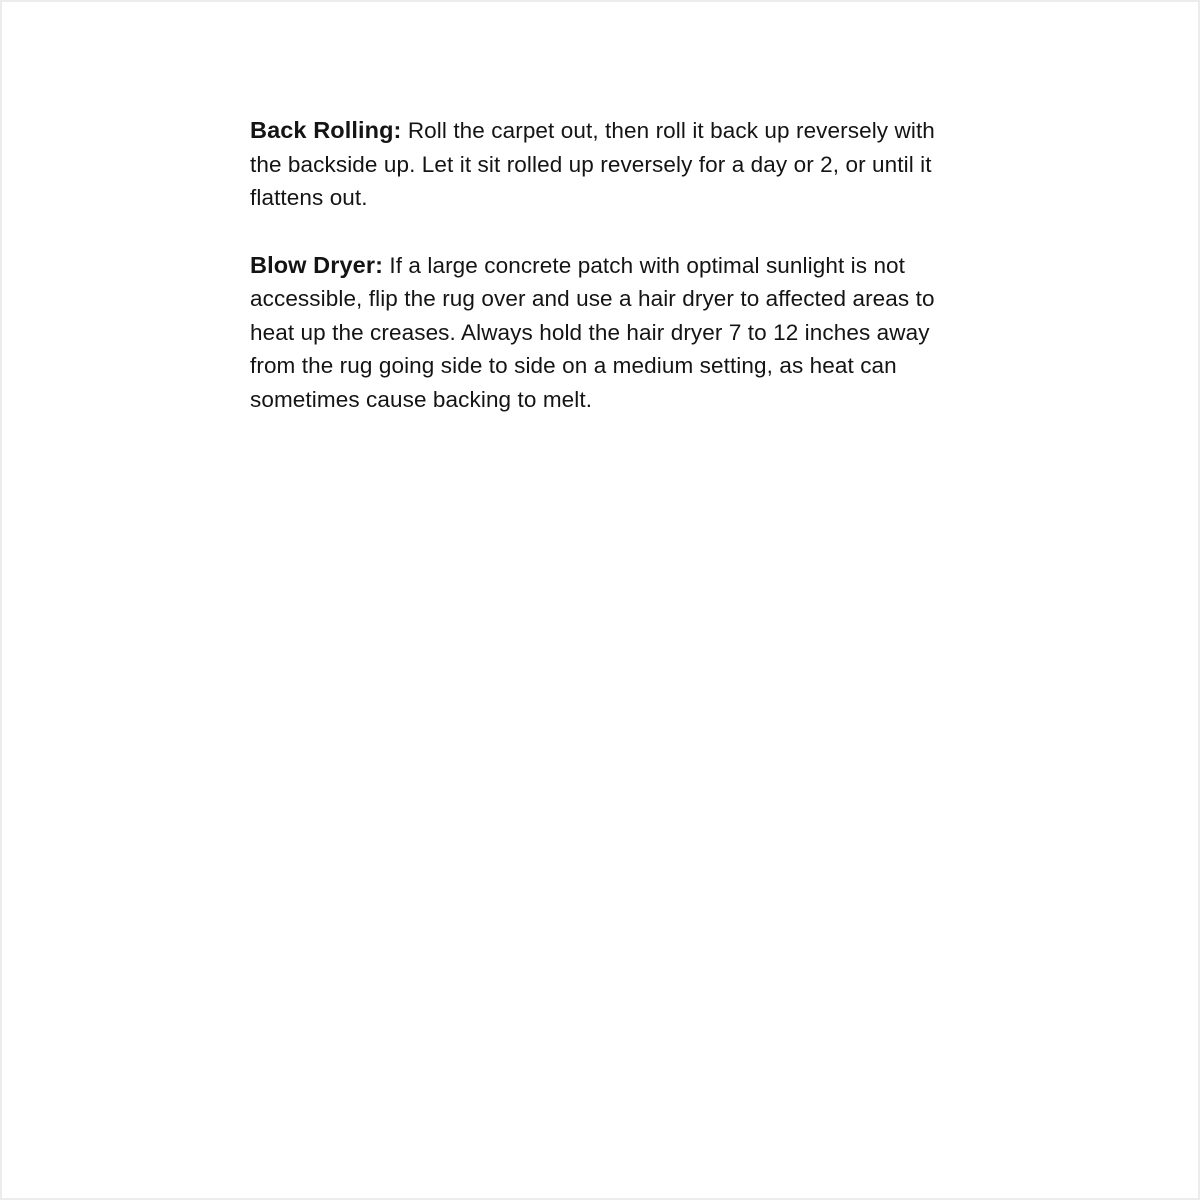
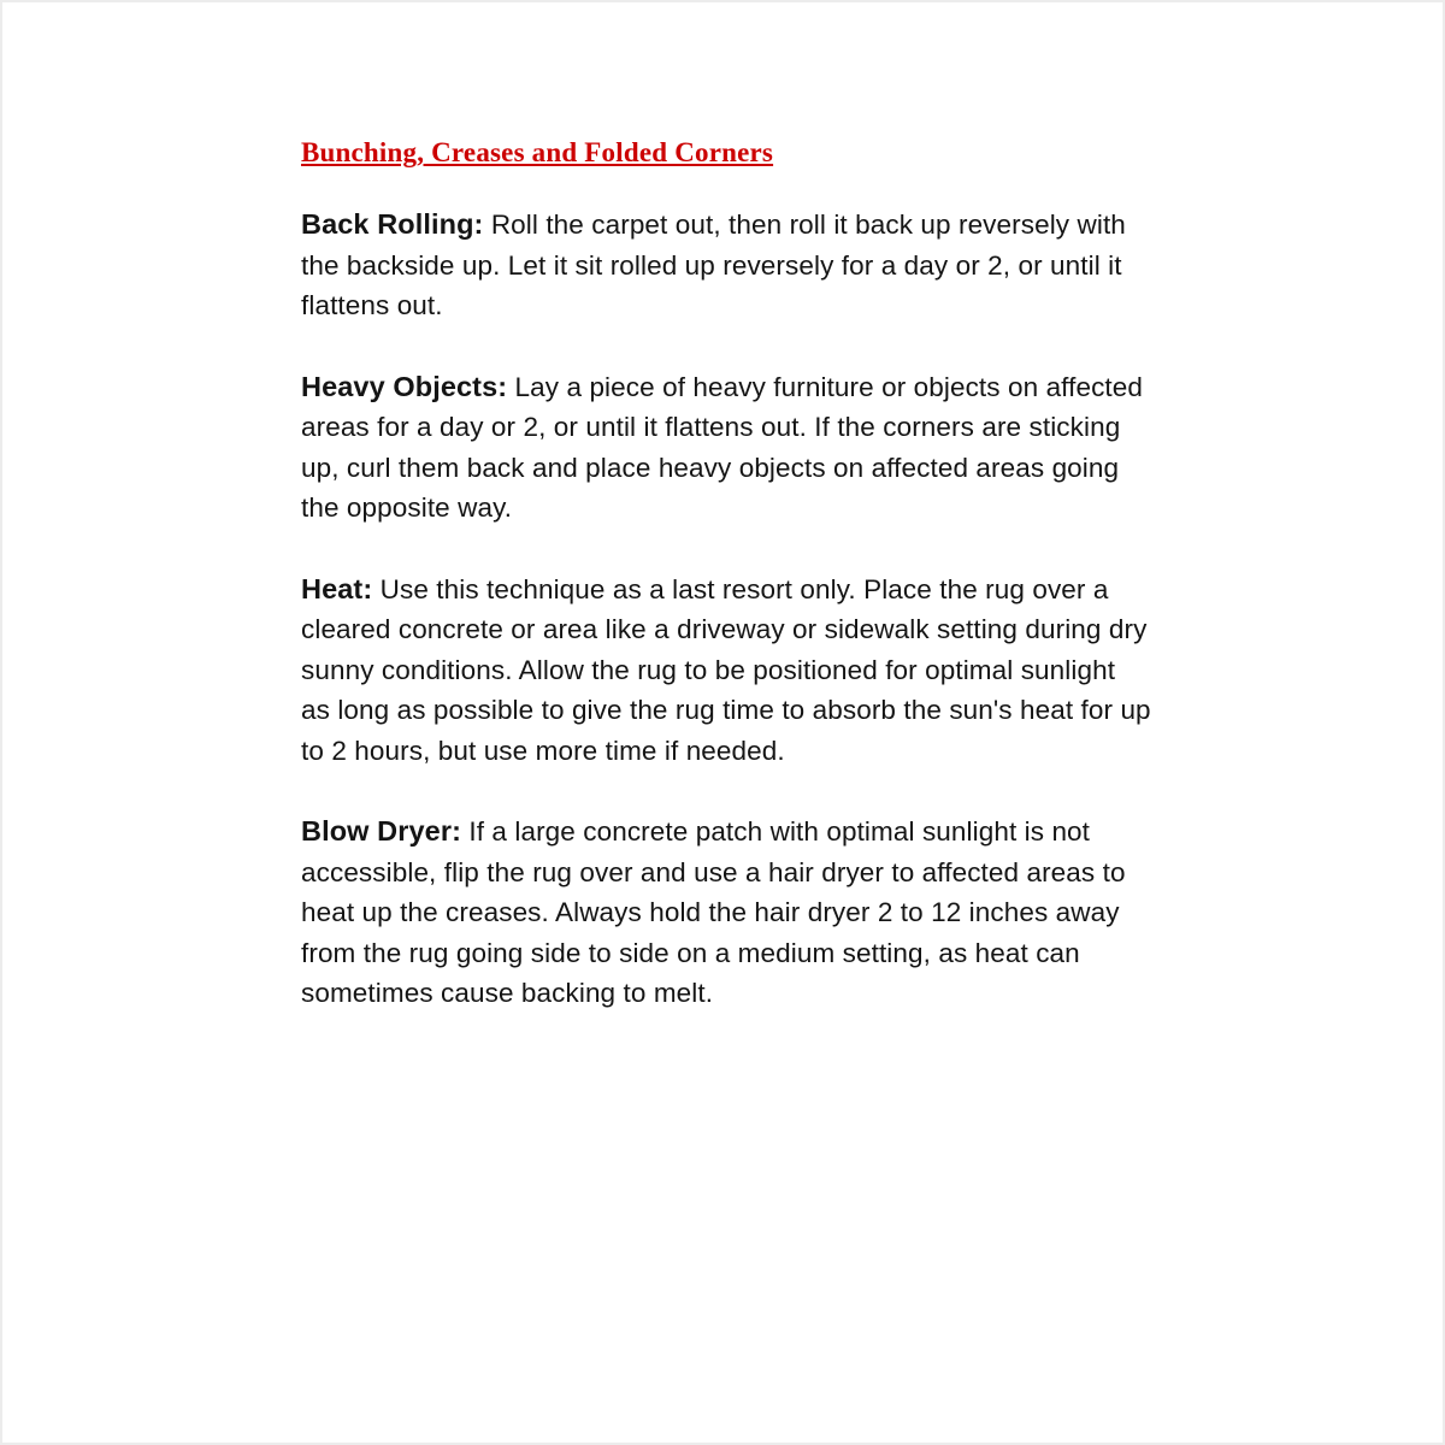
+ Bunching, Creases and Folded Corners
  Back Rolling: Roll the carpet out, then roll it back up reversely with the backside up. Let it sit rolled up reversely for a day or 2, or until it flattens out.
+ Heavy Objects: Lay a piece of heavy furniture or objects on affected areas for a day or 2, or until it flattens out. If the corners are sticking up, curl them back and place heavy objects on affected areas going the opposite way.
+ Heat: Use this technique as a last resort only. Place the rug over a cleared concrete or area like a driveway or sidewalk setting during dry sunny conditions. Allow the rug to be positioned for optimal sunlight as long as possible to give the rug time to absorb the sun's heat for up to 2 hours, but use more time if needed.
- Blow Dryer: If a large concrete patch with optimal sunlight is not accessible, flip the rug over and use a hair dryer to affected areas to heat up the creases. Always hold the hair dryer 7 to 12 inches away from the rug going side to side on a medium setting, as heat can sometimes cause backing to melt.
+ Blow Dryer: If a large concrete patch with optimal sunlight is not accessible, flip the rug over and use a hair dryer to affected areas to heat up the creases. Always hold the hair dryer 2 to 12 inches away from the rug going side to side on a medium setting, as heat can sometimes cause backing to melt.
